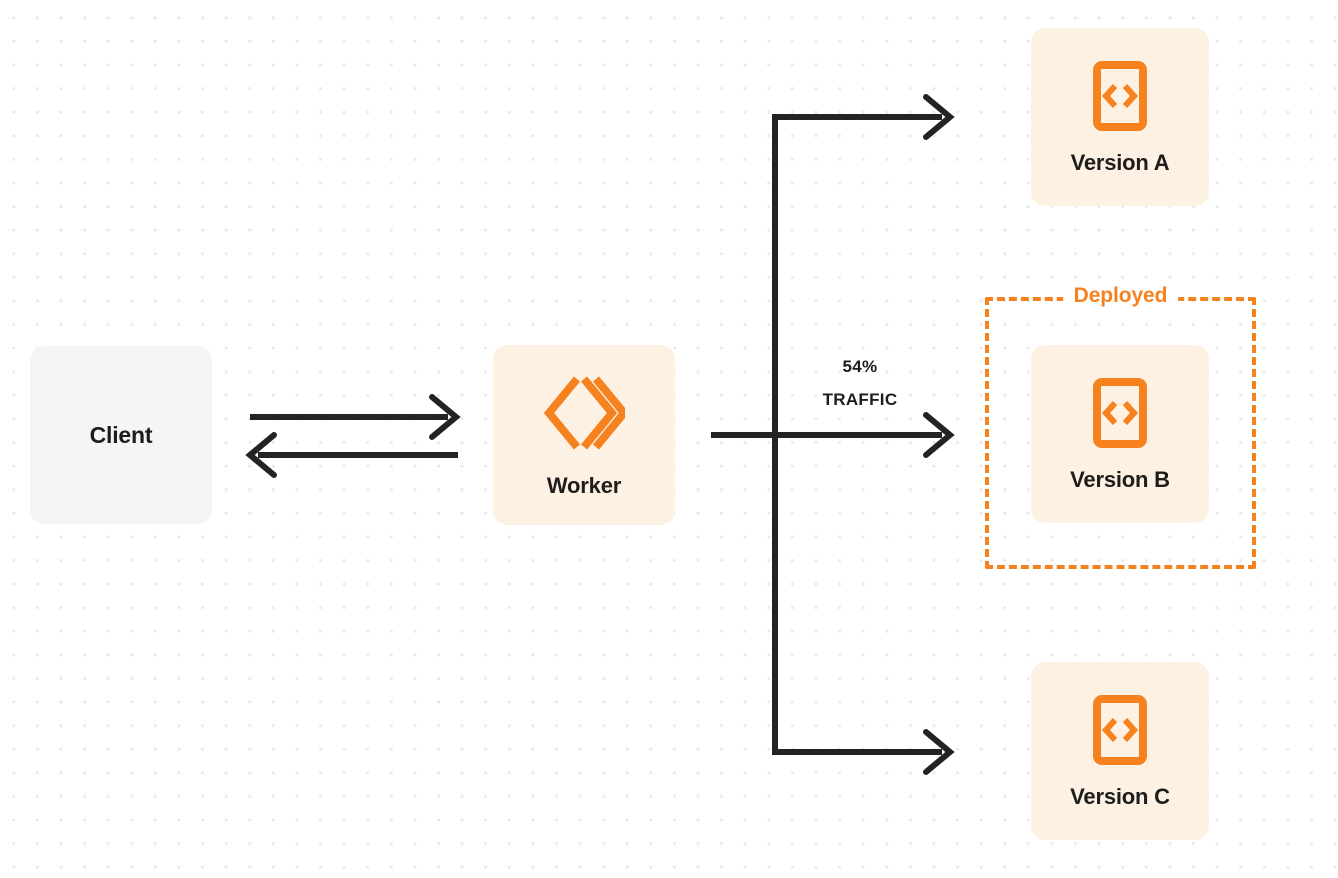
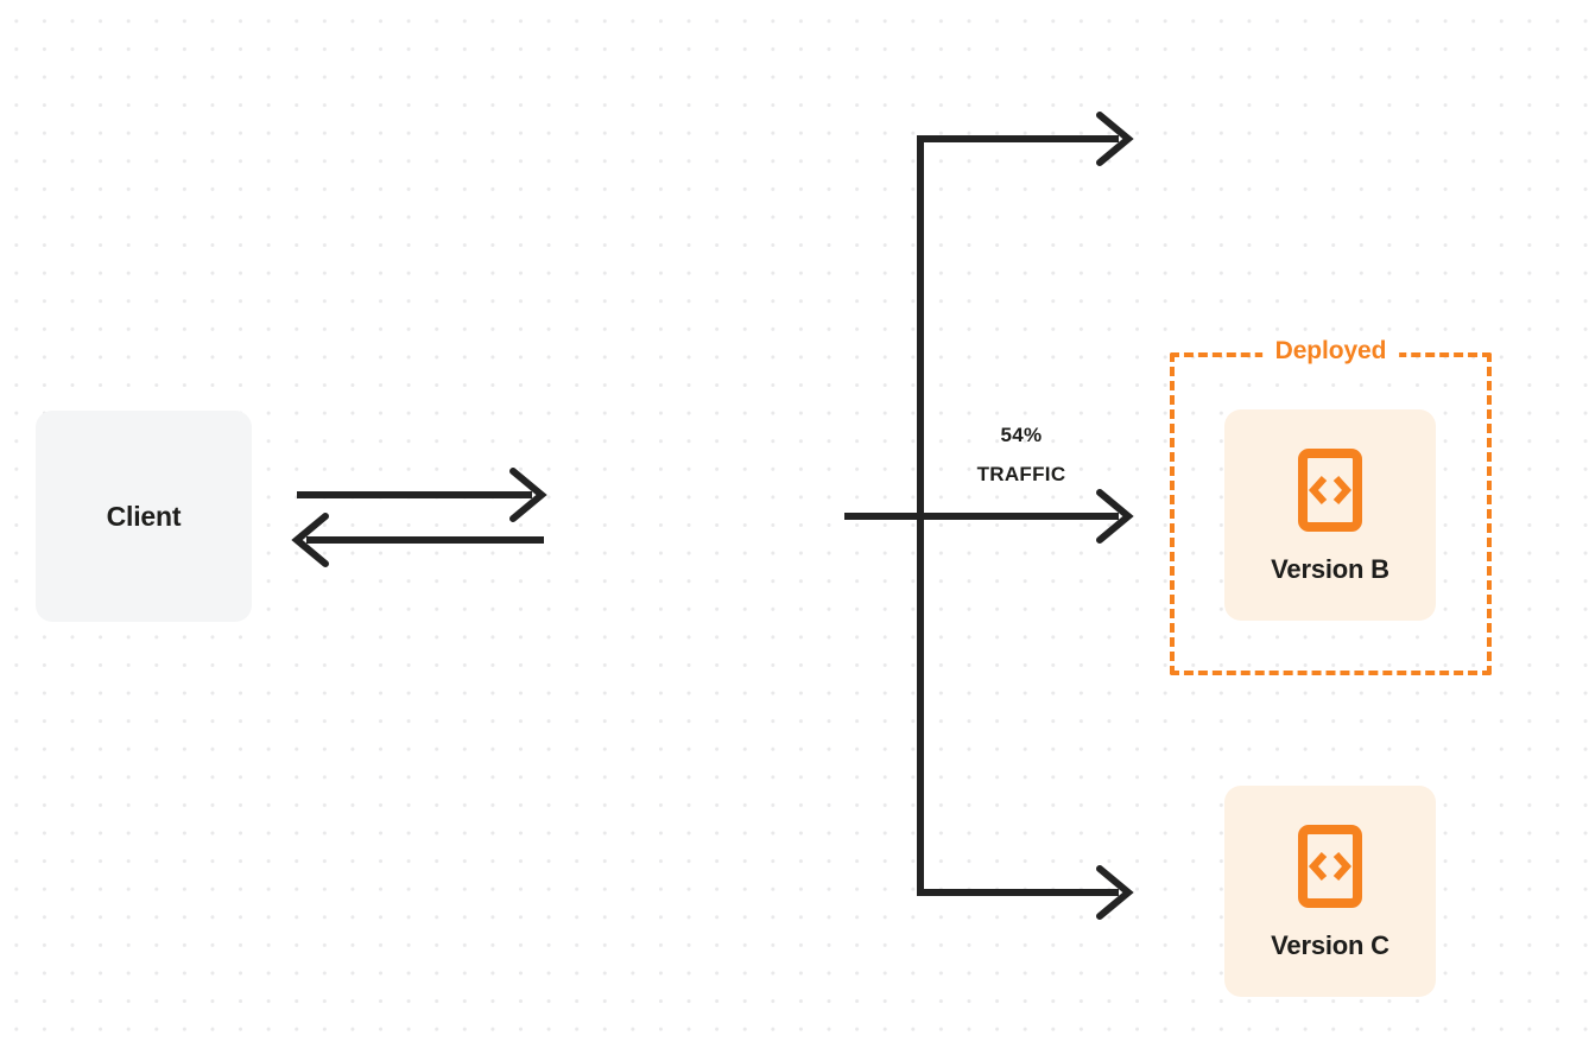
  54%
  TRAFFIC
  Deployed
  Client
- Worker
- Version A
  Version B
  Version C
